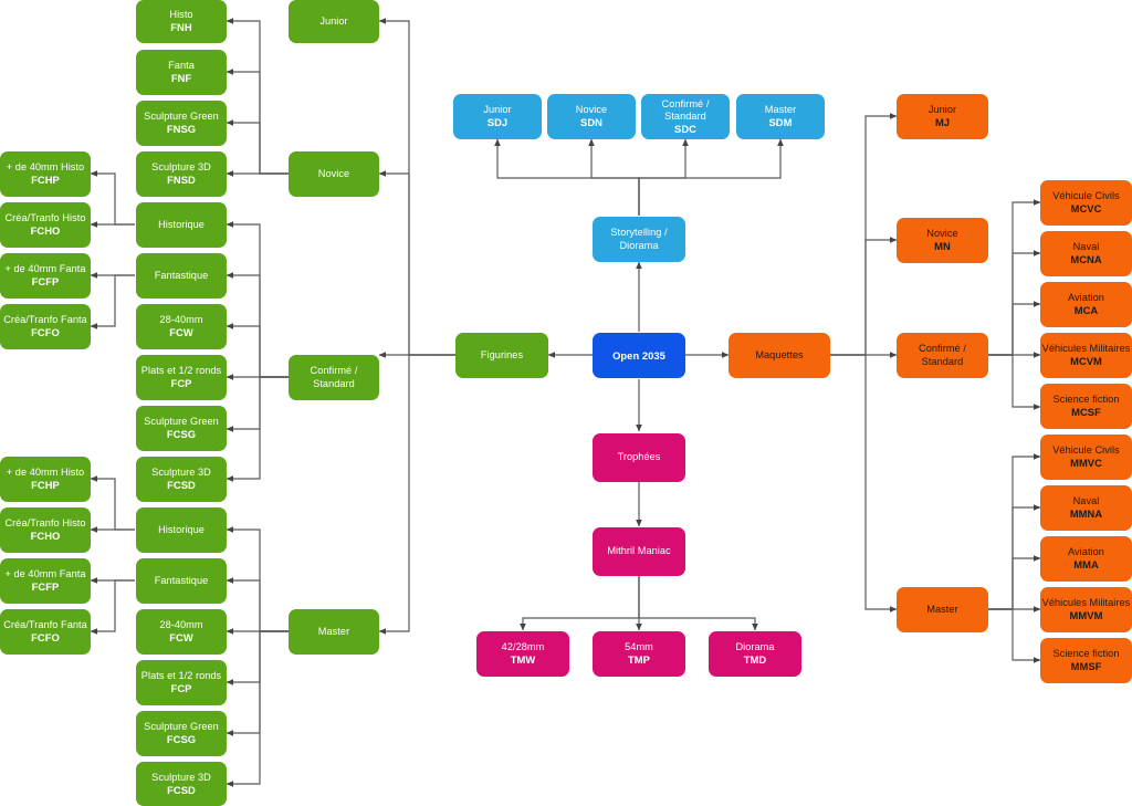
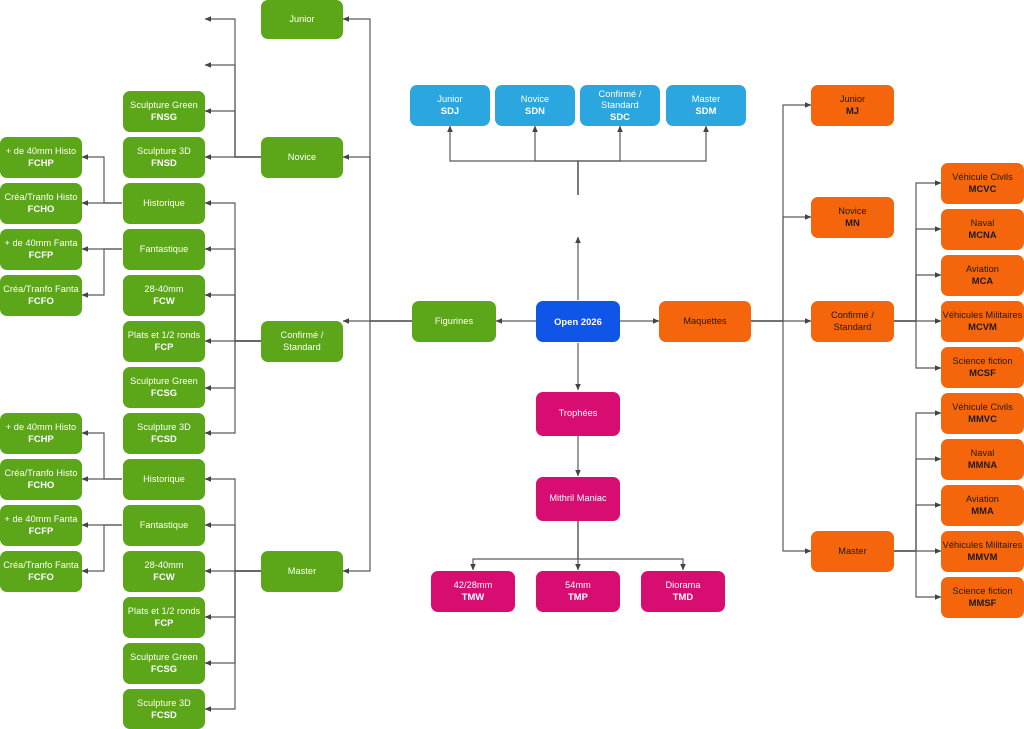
- Open 2035
+ Open 2026
  Figurines
  Maquettes
- Storytelling / Diorama
  Trophées
  Mithril Maniac
  Junior
  SDJ
  Novice
  SDN
  Confirmé / Standard
  SDC
  Master
  SDM
  42/28mm
  TMW
  54mm
  TMP
  Diorama
  TMD
  Junior
  Novice
  Confirmé / Standard
  Master
- Histo
- FNH
- Fanta
- FNF
  Sculpture Green
  FNSG
  Sculpture 3D
  FNSD
  Historique
  Fantastique
  28-40mm
  FCW
  Plats et 1/2 ronds
  FCP
  Sculpture Green
  FCSG
  Sculpture 3D
  FCSD
  + de 40mm Histo
  FCHP
  Créa/Tranfo Histo
  FCHO
  + de 40mm Fanta
  FCFP
  Créa/Tranfo Fanta
  FCFO
  Historique
  Fantastique
  28-40mm
  FCW
  Plats et 1/2 ronds
  FCP
  Sculpture Green
  FCSG
  Sculpture 3D
  FCSD
  + de 40mm Histo
  FCHP
  Créa/Tranfo Histo
  FCHO
  + de 40mm Fanta
  FCFP
  Créa/Tranfo Fanta
  FCFO
  Junior
  MJ
  Novice
  MN
  Confirmé / Standard
  Master
  Véhicule Civils
  MCVC
  Naval
  MCNA
  Aviation
  MCA
  Véhicules Militaires
  MCVM
  Science fiction
  MCSF
  Véhicule Civils
  MMVC
  Naval
  MMNA
  Aviation
  MMA
  Véhicules Militaires
  MMVM
  Science fiction
  MMSF
